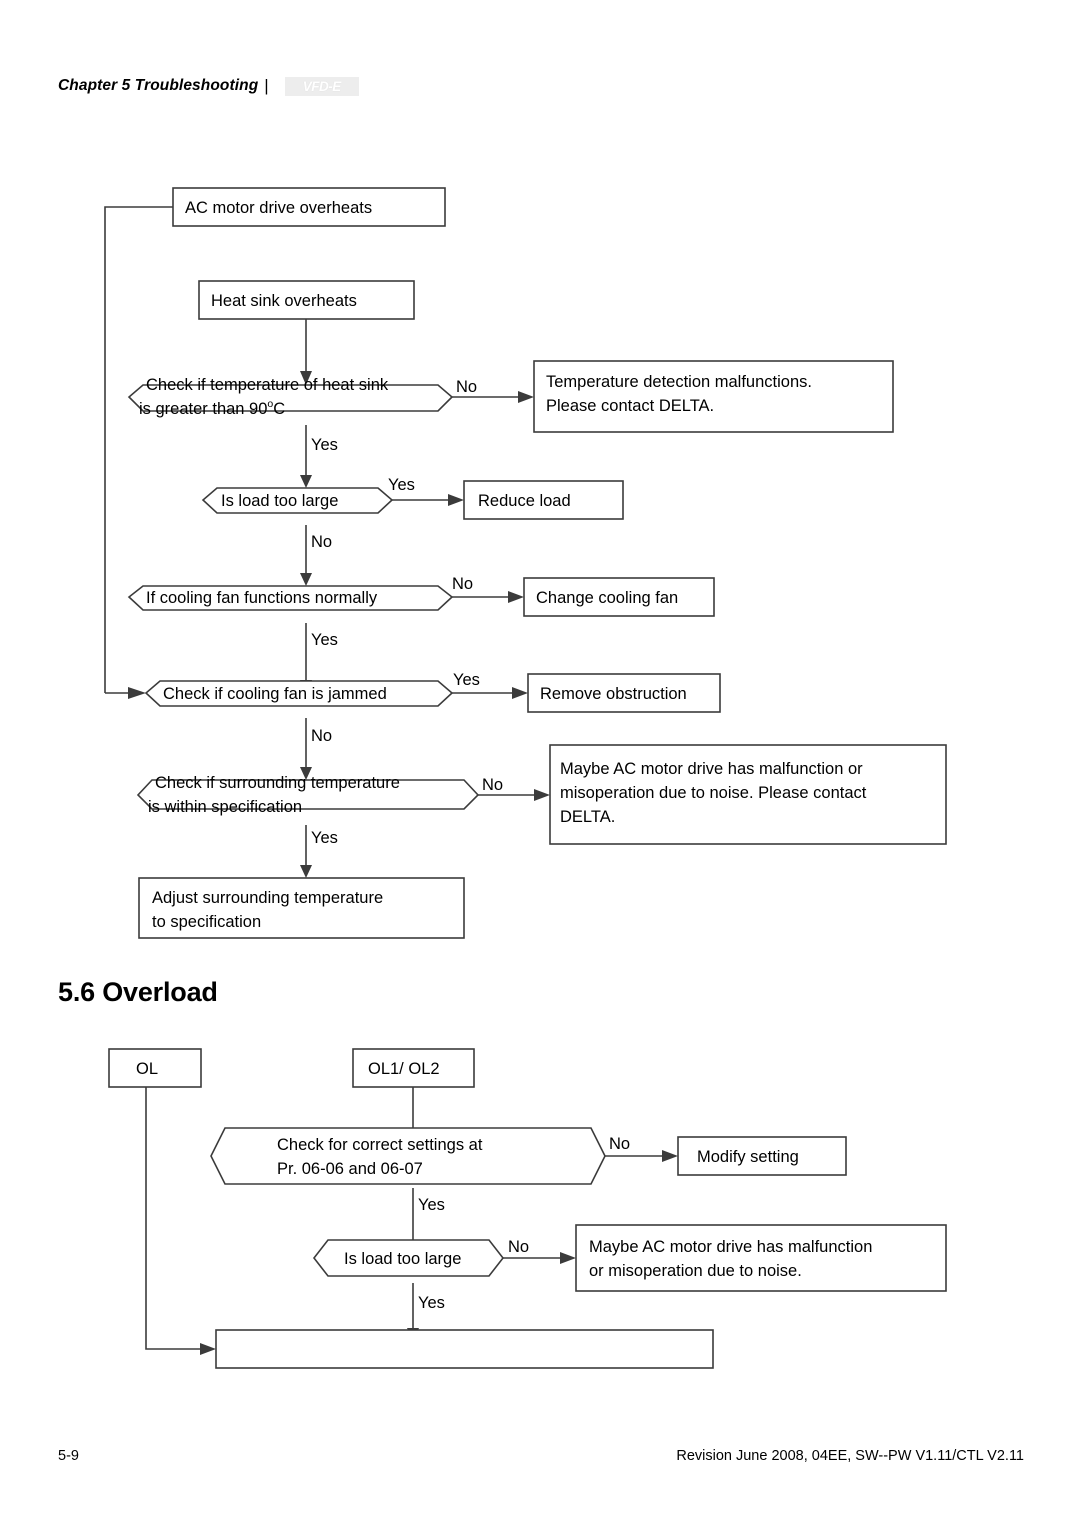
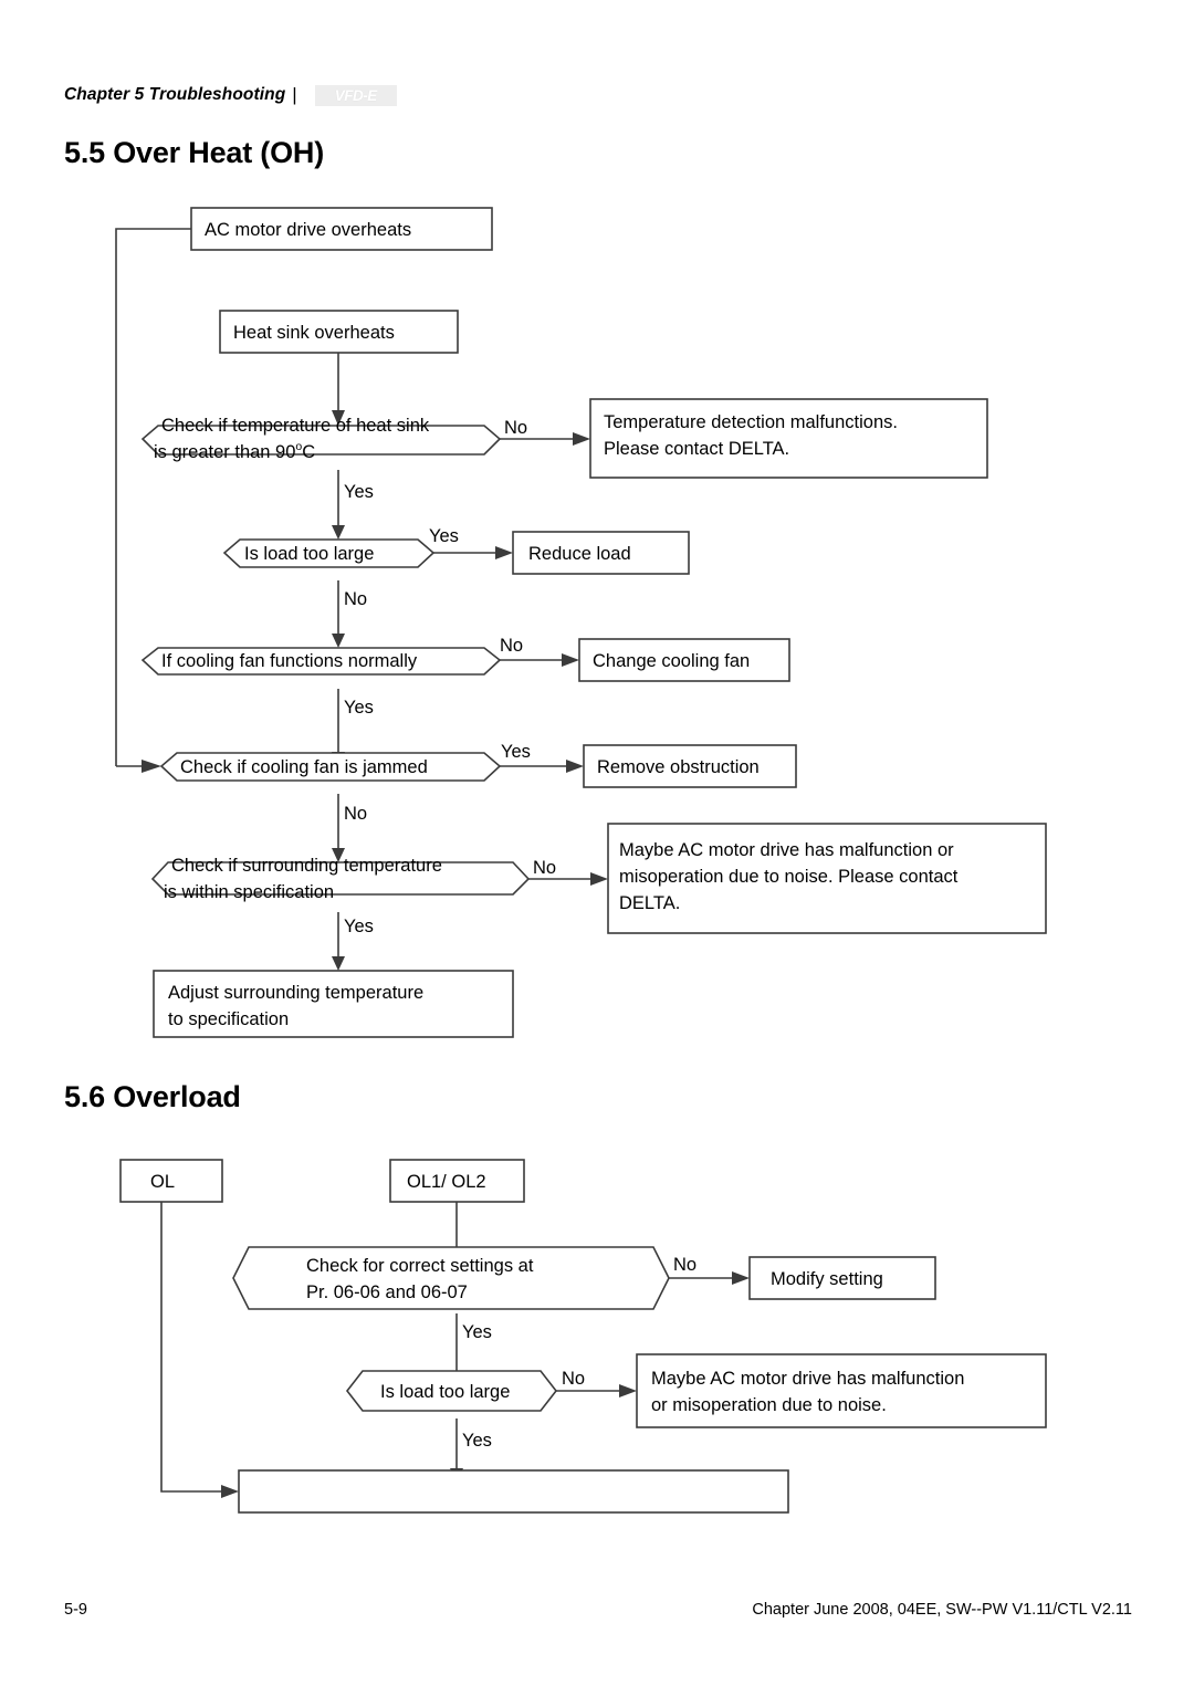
  Chapter 5 Troubleshooting
  |
  VFD-E
+ 5.5 Over Heat (OH)
  AC motor drive overheats
  Heat sink overheats
  Check if temperature of heat sink
  is greater than 90oC
  No
  Yes
  Temperature detection malfunctions.
  Please contact DELTA.
  Is load too large
  Yes
  No
  Reduce load
  If cooling fan functions normally
  No
  Yes
  Change cooling fan
  Check if cooling fan is jammed
  Yes
  No
  Remove obstruction
  Check if surrounding temperature
  is within specification
  No
  Yes
  Maybe AC motor drive has malfunction or
  misoperation due to noise. Please contact
  DELTA.
  Adjust surrounding temperature
  to specification
  5.6 Overload
  OL
  OL1/ OL2
  Check for correct settings at
  Pr. 06-06 and 06-07
  No
  Yes
  Modify setting
  Is load too large
  No
  Yes
  Maybe AC motor drive has malfunction
  or misoperation due to noise.
  5-9
- Revision June 2008, 04EE, SW--PW V1.11/CTL V2.11
+ Chapter June 2008, 04EE, SW--PW V1.11/CTL V2.11
